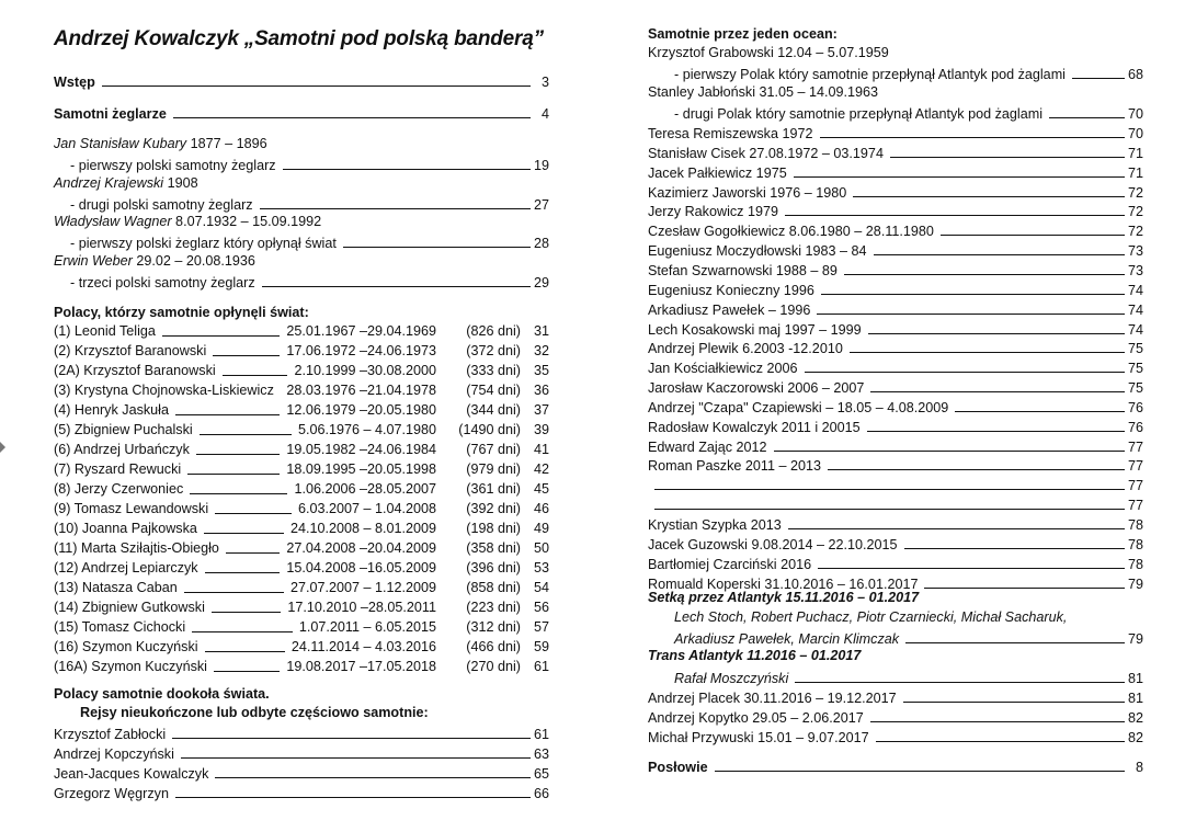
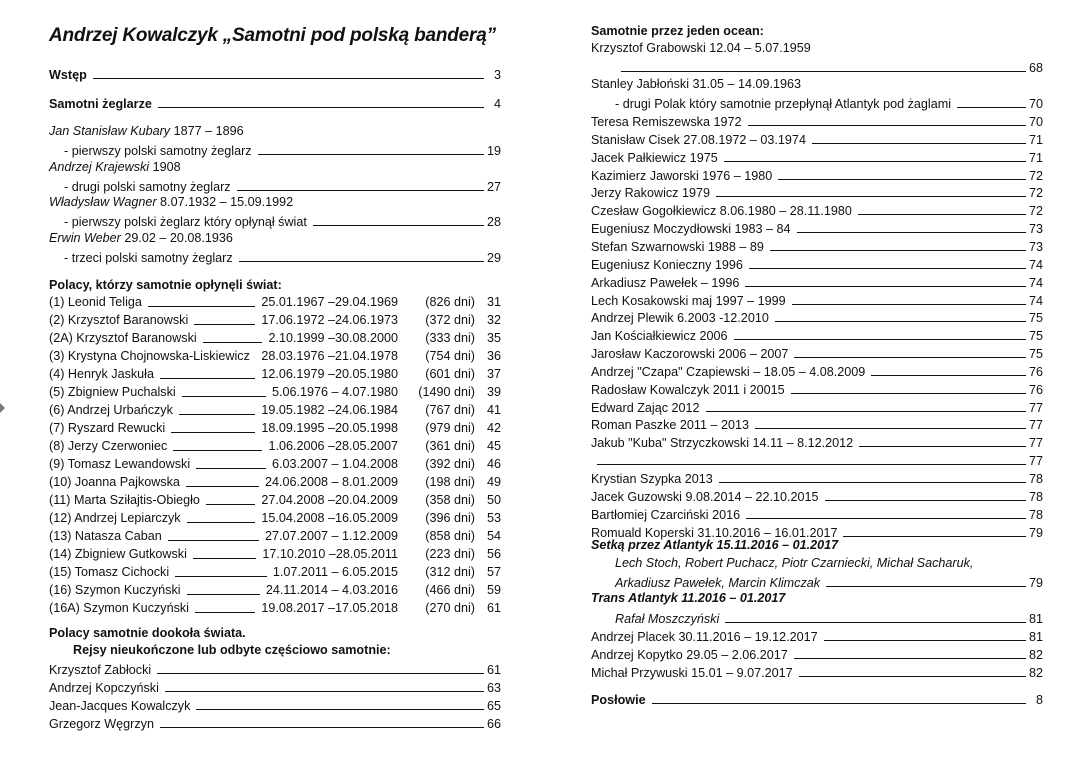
  Andrzej Kowalczyk „Samotni pod polską banderą”
  Wstęp
  3
  Samotni żeglarze
  4
  Jan Stanisław Kubary 1877 – 1896
  - pierwszy polski samotny żeglarz
  19
  Andrzej Krajewski 1908
  - drugi polski samotny żeglarz
  27
  Władysław Wagner 8.07.1932 – 15.09.1992
  - pierwszy polski żeglarz który opłynął świat
  28
  Erwin Weber 29.02 – 20.08.1936
  - trzeci polski samotny żeglarz
  29
  Polacy, którzy samotnie opłynęli świat:
  (1) Leonid Teliga
  25.01.1967 –29.04.1969
  (826 dni)
  31
  (2) Krzysztof Baranowski
  17.06.1972 –24.06.1973
  (372 dni)
  32
  (2A) Krzysztof Baranowski
  2.10.1999 –30.08.2000
  (333 dni)
  35
  (3) Krystyna Chojnowska-Liskiewicz
  28.03.1976 –21.04.1978
  (754 dni)
  36
  (4) Henryk Jaskuła
  12.06.1979 –20.05.1980
- (344 dni)
+ (601 dni)
  37
  (5) Zbigniew Puchalski
  5.06.1976 – 4.07.1980
  (1490 dni)
  39
  (6) Andrzej Urbańczyk
  19.05.1982 –24.06.1984
  (767 dni)
  41
  (7) Ryszard Rewucki
  18.09.1995 –20.05.1998
  (979 dni)
  42
  (8) Jerzy Czerwoniec
  1.06.2006 –28.05.2007
  (361 dni)
  45
  (9) Tomasz Lewandowski
  6.03.2007 – 1.04.2008
  (392 dni)
  46
  (10) Joanna Pajkowska
- 24.10.2008 – 8.01.2009
+ 24.06.2008 – 8.01.2009
  (198 dni)
  49
  (11) Marta Sziłajtis-Obiegło
  27.04.2008 –20.04.2009
  (358 dni)
  50
  (12) Andrzej Lepiarczyk
  15.04.2008 –16.05.2009
  (396 dni)
  53
  (13) Natasza Caban
  27.07.2007 – 1.12.2009
  (858 dni)
  54
  (14) Zbigniew Gutkowski
  17.10.2010 –28.05.2011
  (223 dni)
  56
  (15) Tomasz Cichocki
  1.07.2011 – 6.05.2015
  (312 dni)
  57
  (16) Szymon Kuczyński
  24.11.2014 – 4.03.2016
  (466 dni)
  59
  (16A) Szymon Kuczyński
  19.08.2017 –17.05.2018
  (270 dni)
  61
  Polacy samotnie dookoła świata.
  Rejsy nieukończone lub odbyte częściowo samotnie:
  Krzysztof Zabłocki
  61
  Andrzej Kopczyński
  63
  Jean-Jacques Kowalczyk
  65
  Grzegorz Węgrzyn
  66
  Samotnie przez jeden ocean:
  Krzysztof Grabowski 12.04 – 5.07.1959
- - pierwszy Polak który samotnie przepłynął Atlantyk pod żaglami
  68
  Stanley Jabłoński 31.05 – 14.09.1963
  - drugi Polak który samotnie przepłynął Atlantyk pod żaglami
  70
  Teresa Remiszewska 1972
  70
  Stanisław Cisek 27.08.1972 – 03.1974
  71
  Jacek Pałkiewicz 1975
  71
  Kazimierz Jaworski 1976 – 1980
  72
  Jerzy Rakowicz 1979
  72
  Czesław Gogołkiewicz 8.06.1980 – 28.11.1980
  72
  Eugeniusz Moczydłowski 1983 – 84
  73
  Stefan Szwarnowski 1988 – 89
  73
  Eugeniusz Konieczny 1996
  74
  Arkadiusz Pawełek – 1996
  74
  Lech Kosakowski maj 1997 – 1999
  74
  Andrzej Plewik 6.2003 -12.2010
  75
  Jan Kościałkiewicz 2006
  75
  Jarosław Kaczorowski 2006 – 2007
  75
  Andrzej "Czapa" Czapiewski – 18.05 – 4.08.2009
  76
  Radosław Kowalczyk 2011 i 20015
  76
  Edward Zając 2012
  77
  Roman Paszke 2011 – 2013
  77
+ Jakub "Kuba" Strzyczkowski 14.11 – 8.12.2012
  77
  77
  Krystian Szypka 2013
  78
  Jacek Guzowski 9.08.2014 – 22.10.2015
  78
  Bartłomiej Czarciński 2016
  78
  Romuald Koperski 31.10.2016 – 16.01.2017
  79
  Setką przez Atlantyk 15.11.2016 – 01.2017
  Lech Stoch, Robert Puchacz, Piotr Czarniecki, Michał Sacharuk,
  Arkadiusz Pawełek, Marcin Klimczak
  79
  Trans Atlantyk 11.2016 – 01.2017
  Rafał Moszczyński
  81
  Andrzej Placek 30.11.2016 – 19.12.2017
  81
  Andrzej Kopytko 29.05 – 2.06.2017
  82
  Michał Przywuski 15.01 – 9.07.2017
  82
  Posłowie
  8
